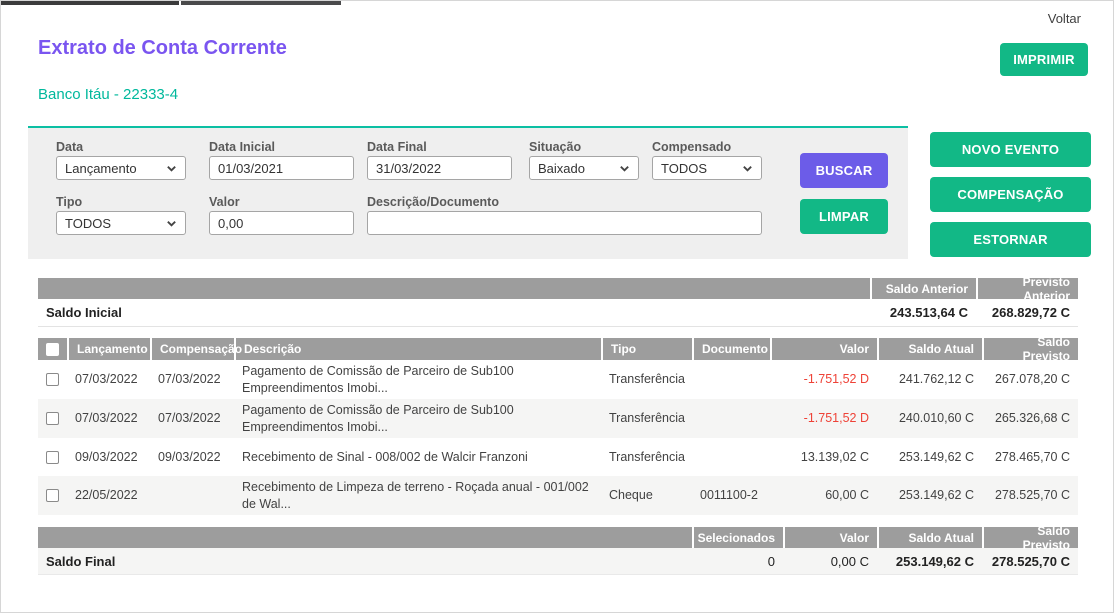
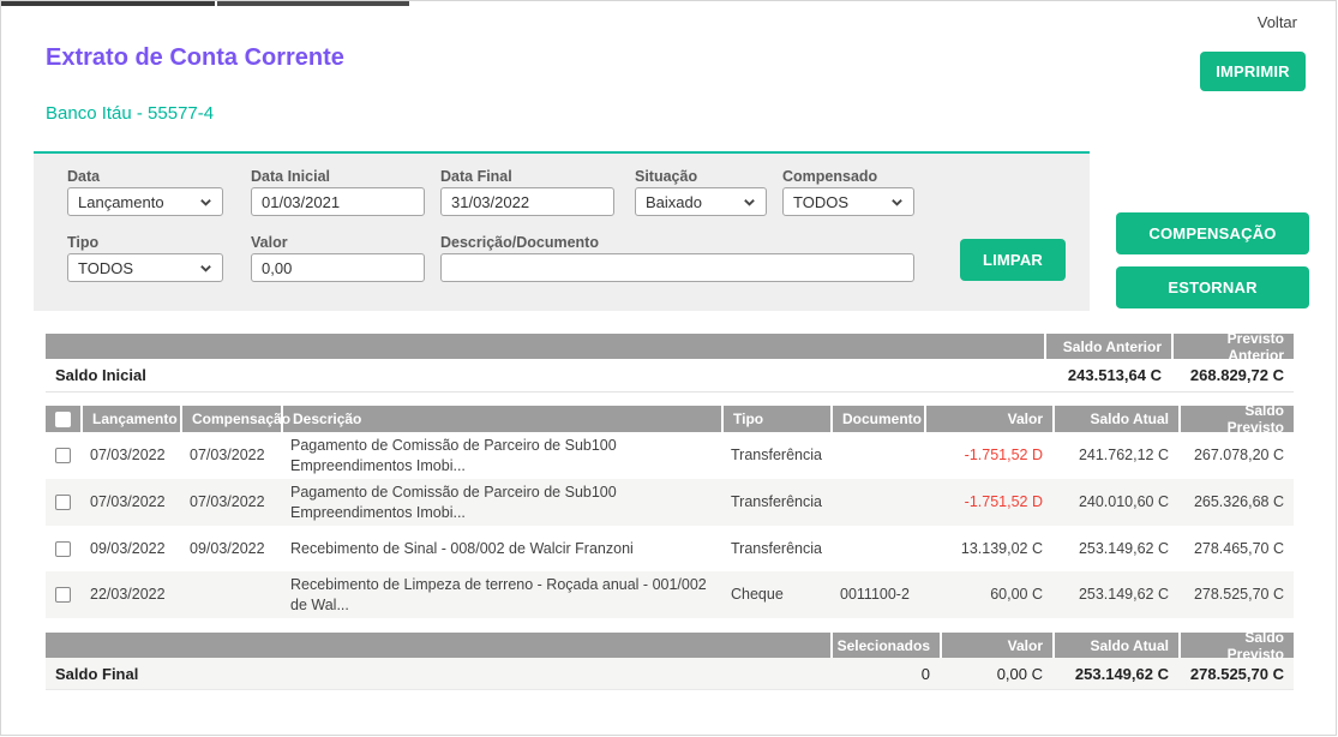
  Voltar
  Extrato de Conta Corrente
- Banco Itáu - 22333-4
+ Banco Itáu - 55577-4
  IMPRIMIR
  Data
  Lançamento
  Data Inicial
  01/03/2021
  Data Final
  31/03/2022
  Situação
  Baixado
  Compensado
  TODOS
  Tipo
  TODOS
  Valor
  0,00
  Descrição/Documento
- BUSCAR
  LIMPAR
- NOVO EVENTO
  COMPENSAÇÃO
  ESTORNAR
  Saldo Anterior
  Previsto Anterior
  Saldo Inicial
  243.513,64 C
  268.829,72 C
  Lançamento
  Compensaçã
  Descrição
  Tipo
  Documento
  Valor
  Saldo Atual
  Saldo Previsto
  07/03/2022
  07/03/2022
  Pagamento de Comissão de Parceiro de Sub100 Empreendimentos Imobi...
  Transferência
  -1.751,52 D
  241.762,12 C
  267.078,20 C
  07/03/2022
  07/03/2022
  Pagamento de Comissão de Parceiro de Sub100 Empreendimentos Imobi...
  Transferência
  -1.751,52 D
  240.010,60 C
  265.326,68 C
  09/03/2022
  09/03/2022
  Recebimento de Sinal - 008/002 de Walcir Franzoni
  Transferência
  13.139,02 C
  253.149,62 C
  278.465,70 C
- 22/05/2022
+ 22/03/2022
  Recebimento de Limpeza de terreno - Roçada anual - 001/002 de Wal...
  Cheque
  0011100-2
  60,00 C
  253.149,62 C
  278.525,70 C
  Selecionados
  Valor
  Saldo Atual
  Saldo Previsto
  Saldo Final
  0
  0,00 C
  253.149,62 C
  278.525,70 C
